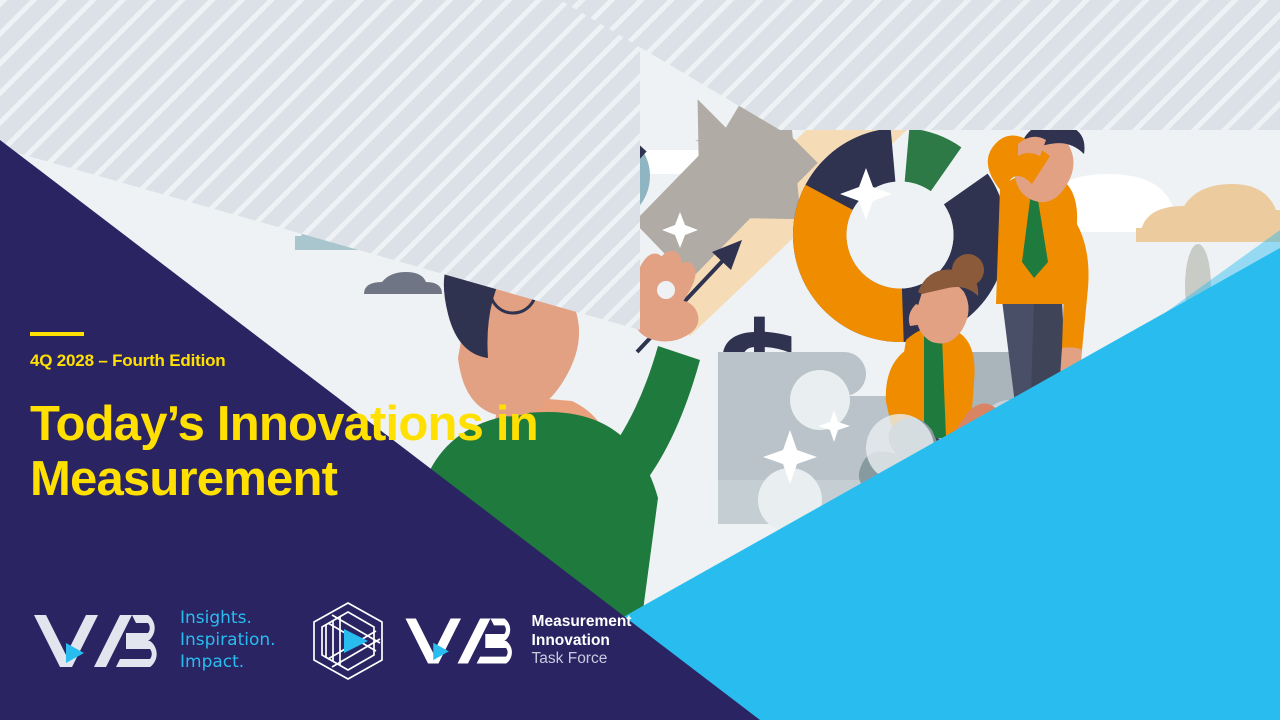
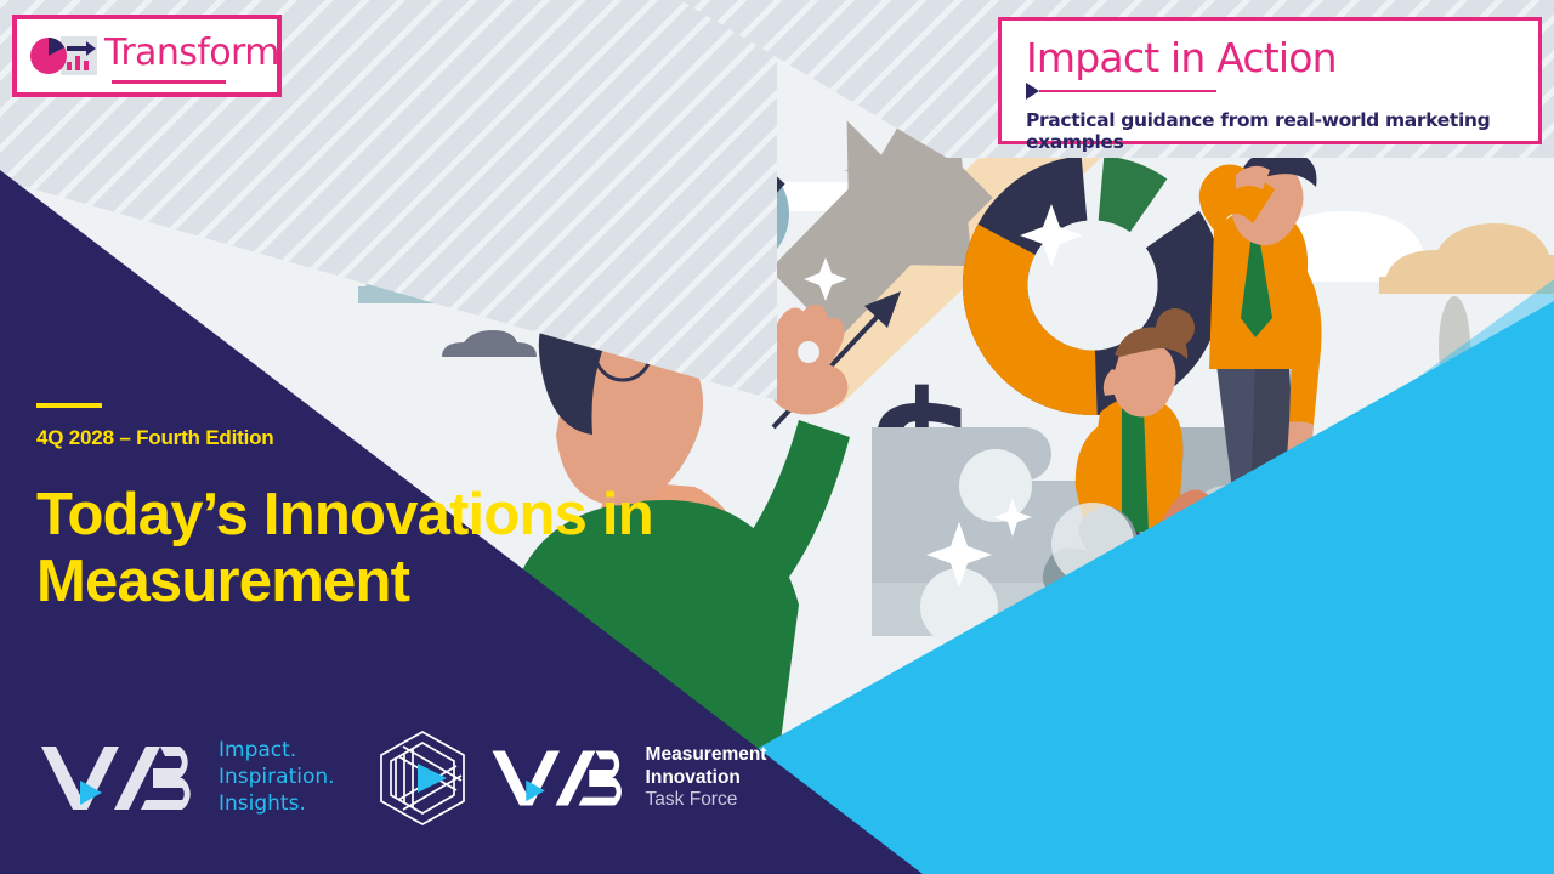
+ Transform
+ Impact in Action
+ Practical guidance from real-world marketing examples
  4Q 2028 – Fourth Edition
  Today’s Innovations in
  Measurement
- Insights.
+ Impact.
  Inspiration.
- Impact.
+ Insights.
  Measurement
  Innovation
  Task Force
